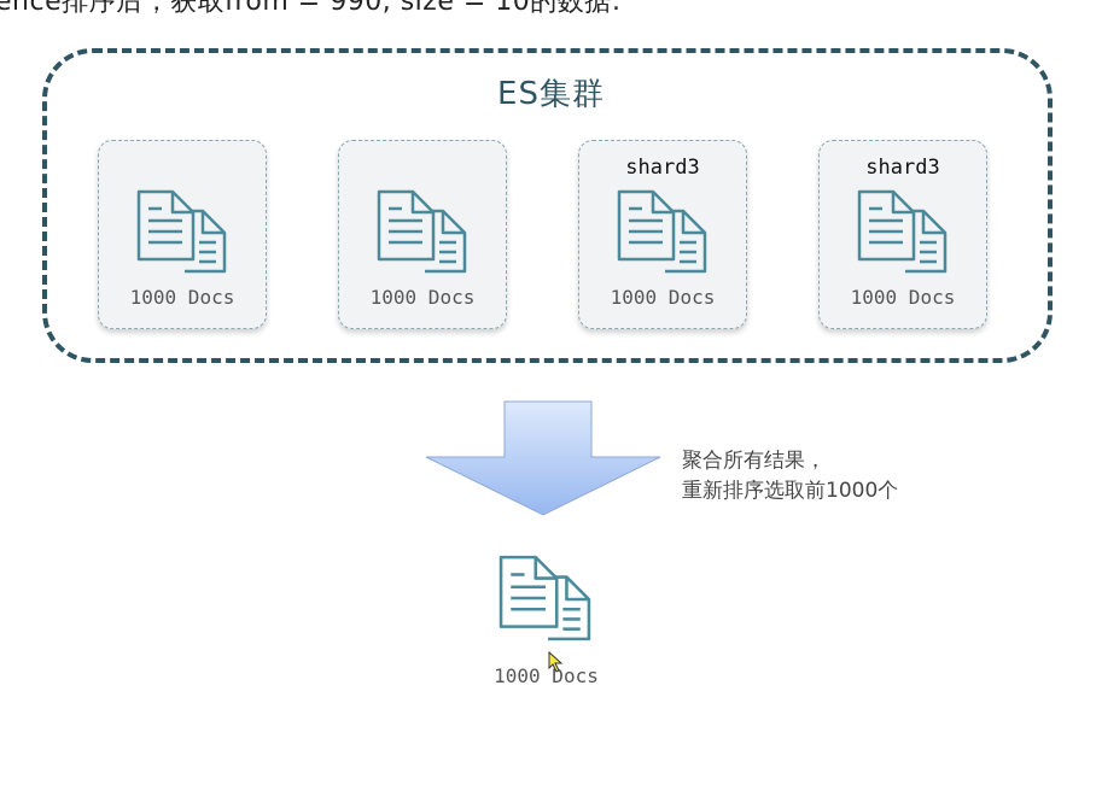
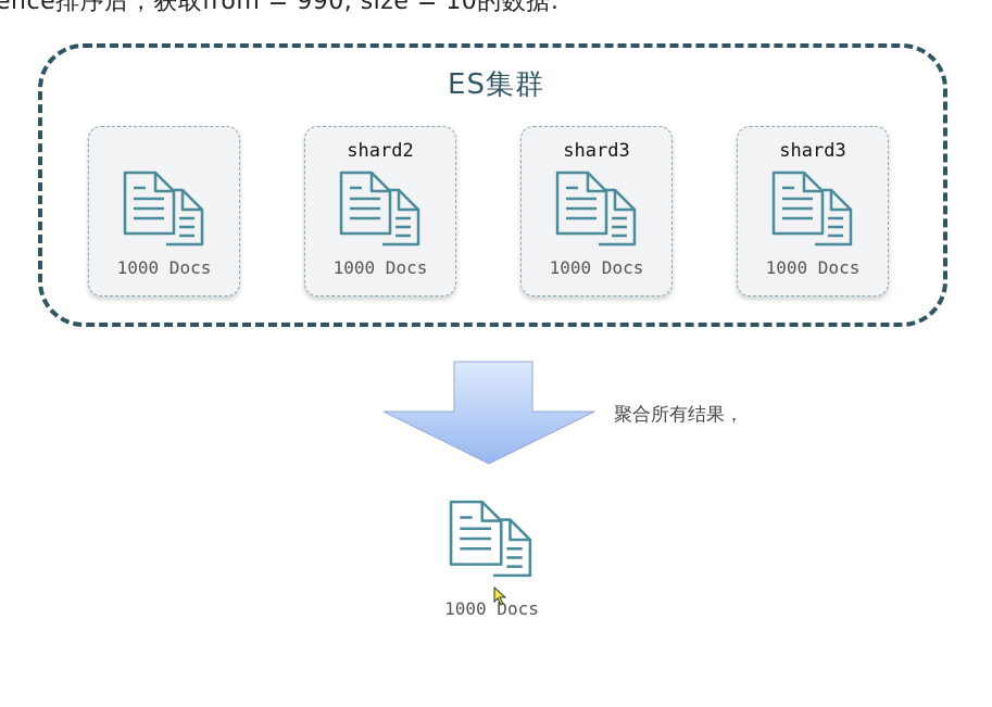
  ence排序后，获取from = 990, size = 10的数据:
  ES集群
  1000 Docs
+ shard2
  1000 Docs
  shard3
  1000 Docs
  shard3
  1000 Docs
  聚合所有结果，
- 重新排序选取前1000个
  1000 Docs
